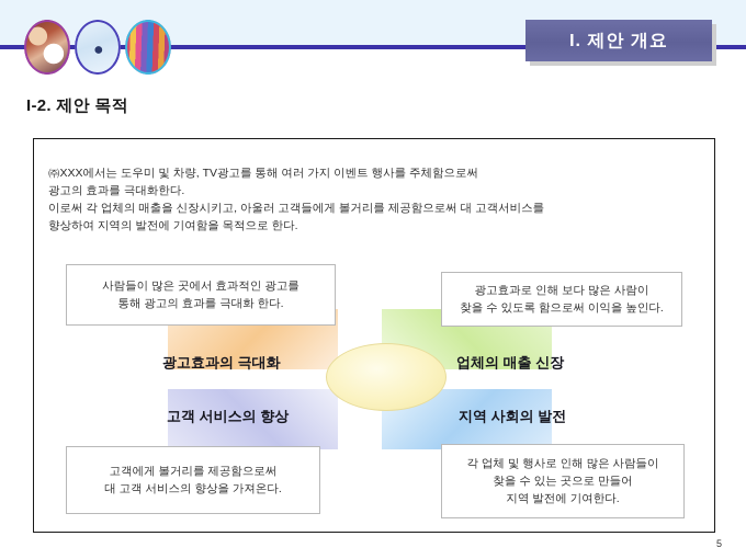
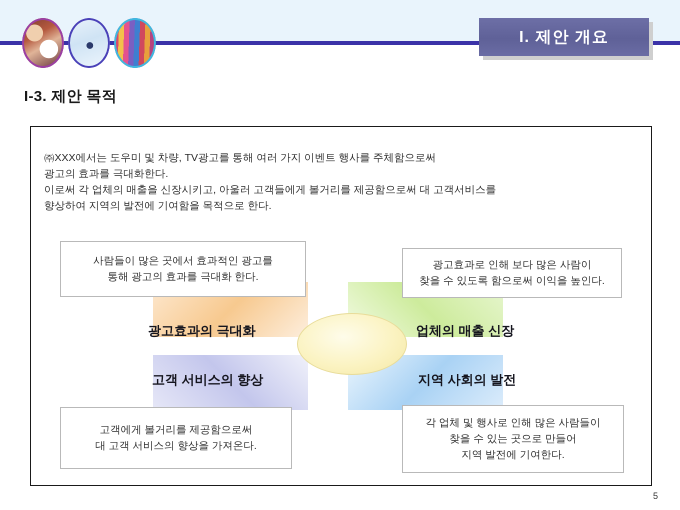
  I. 제안 개요
- I-2. 제안 목적
+ I-3. 제안 목적
  ㈜XXX에서는 도우미 및 차량, TV광고를 통해 여러 가지 이벤트 행사를 주체함으로써
  광고의 효과를 극대화한다.
  이로써 각 업체의 매출을 신장시키고, 아울러 고객들에게 볼거리를 제공함으로써 대 고객서비스를
  향상하여 지역의 발전에 기여함을 목적으로 한다.
  광고효과의 극대화
  업체의 매출 신장
  고객 서비스의 향상
  지역 사회의 발전
  사람들이 많은 곳에서 효과적인 광고를
  통해 광고의 효과를 극대화 한다.
  광고효과로 인해 보다 많은 사람이
  찾을 수 있도록 함으로써 이익을 높인다.
  고객에게 볼거리를 제공함으로써
  대 고객 서비스의 향상을 가져온다.
  각 업체 및 행사로 인해 많은 사람들이
  찾을 수 있는 곳으로 만들어
  지역 발전에 기여한다.
  5
